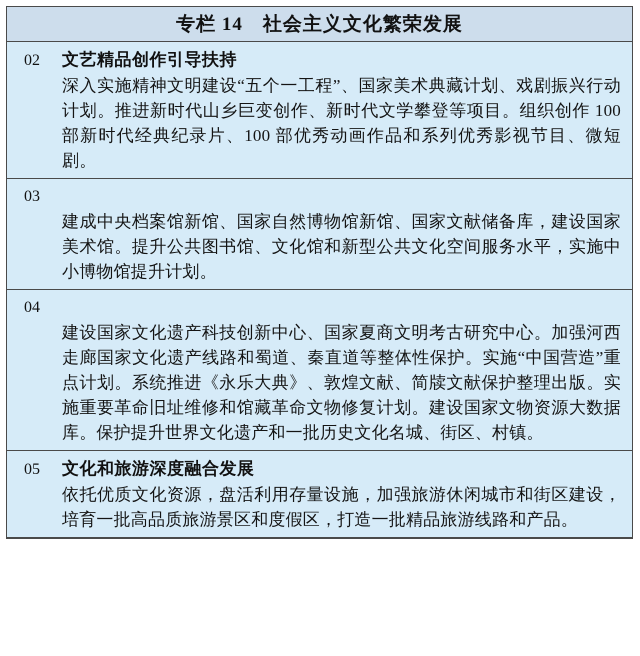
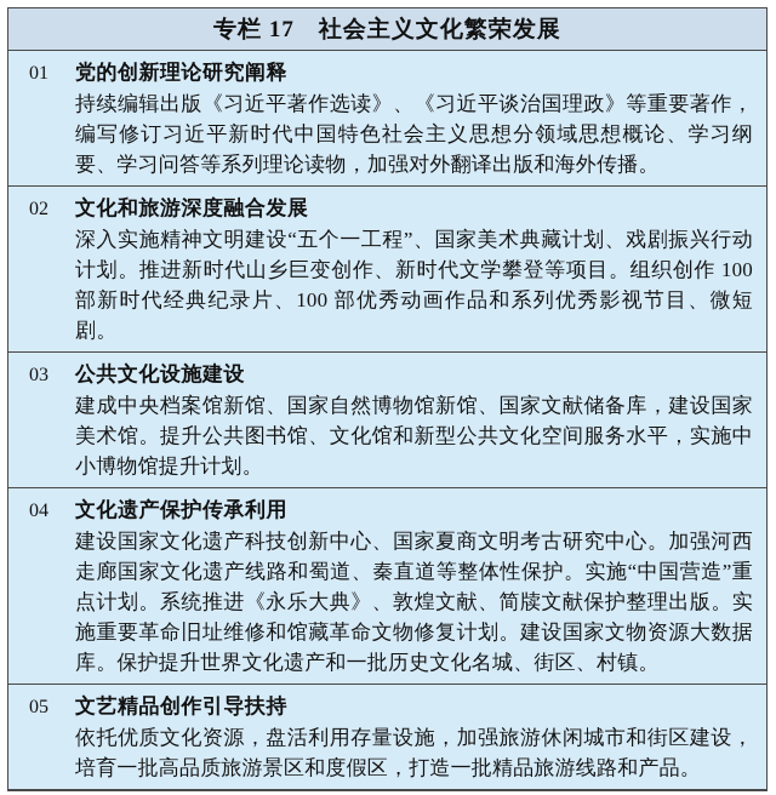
- 专栏 14 社会主义文化繁荣发展
+ 专栏 17 社会主义文化繁荣发展
+ 01
+ 党的创新理论研究阐释
+ 持续编辑出版《习近平著作选读》、《习近平谈治国理政》等重要著作，编写修订习近平新时代中国特色社会主义思想分领域思想概论、学习纲要、学习问答等系列理论读物，加强对外翻译出版和海外传播。
  02
- 文艺精品创作引导扶持
+ 文化和旅游深度融合发展
  深入实施精神文明建设“五个一工程”、国家美术典藏计划、戏剧振兴行动计划。推进新时代山乡巨变创作、新时代文学攀登等项目。组织创作 100 部新时代经典纪录片、100 部优秀动画作品和系列优秀影视节目、微短剧。
  03
+ 公共文化设施建设
  建成中央档案馆新馆、国家自然博物馆新馆、国家文献储备库，建设国家美术馆。提升公共图书馆、文化馆和新型公共文化空间服务水平，实施中小博物馆提升计划。
  04
+ 文化遗产保护传承利用
  建设国家文化遗产科技创新中心、国家夏商文明考古研究中心。加强河西走廊国家文化遗产线路和蜀道、秦直道等整体性保护。实施“中国营造”重点计划。系统推进《永乐大典》、敦煌文献、简牍文献保护整理出版。实施重要革命旧址维修和馆藏革命文物修复计划。建设国家文物资源大数据库。保护提升世界文化遗产和一批历史文化名城、街区、村镇。
  05
- 文化和旅游深度融合发展
+ 文艺精品创作引导扶持
  依托优质文化资源，盘活利用存量设施，加强旅游休闲城市和街区建设，培育一批高品质旅游景区和度假区，打造一批精品旅游线路和产品。
